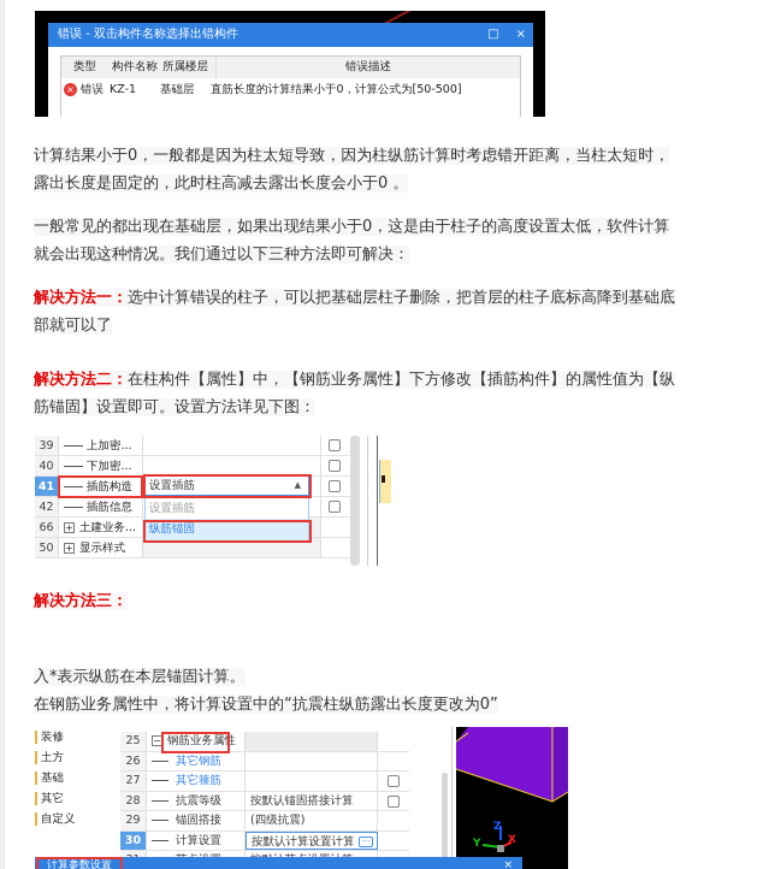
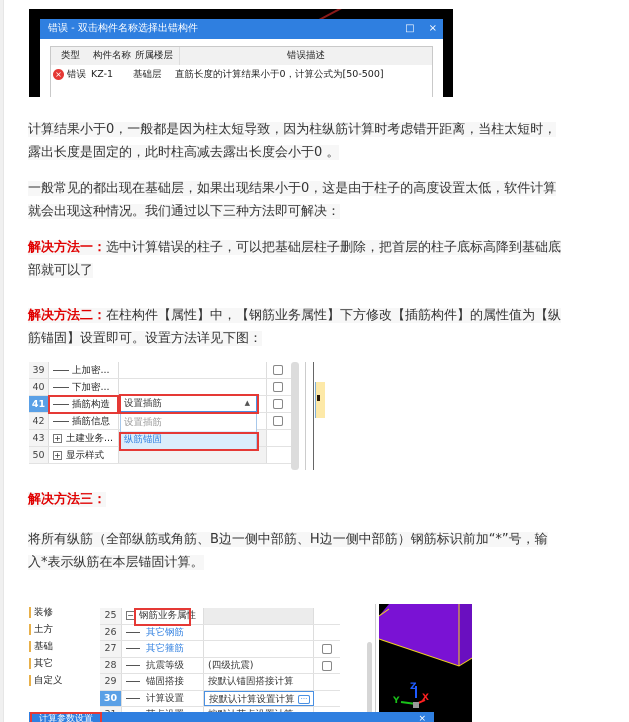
  错误 - 双击构件名称选择出错构件
  □
  ×
  类型
  构件名称
  所属楼层
  错误描述
  ×
  错误
  KZ-1
  基础层
  直筋长度的计算结果小于0，计算公式为[50-500]
  计算结果小于0，一般都是因为柱太短导致，因为柱纵筋计算时考虑错开距离，当柱太短时，
  露出长度是固定的，此时柱高减去露出长度会小于0 。
  一般常见的都出现在基础层，如果出现结果小于0，这是由于柱子的高度设置太低，软件计算
  就会出现这种情况。我们通过以下三种方法即可解决：
  解决方法一：选中计算错误的柱子，可以把基础层柱子删除，把首层的柱子底标高降到基础底
  部就可以了
  解决方法二：在柱构件【属性】中，【钢筋业务属性】下方修改【插筋构件】的属性值为【纵
  筋锚固】设置即可。设置方法详见下图：
  39
  上加密...
  40
  下加密...
  41
  插筋构造
  42
  插筋信息
- 66
+ 43
  + 土建业务...
  50
  + 显示样式
  设置插筋
  ▲
  设置插筋
  纵筋锚固
  解决方法三：
+ 将所有纵筋（全部纵筋或角筋、B边一侧中部筋、H边一侧中部筋）钢筋标识前加“*”号，输
  入*表示纵筋在本层锚固计算。
- 在钢筋业务属性中，将计算设置中的“抗震柱纵筋露出长度更改为0”
  装修
  土方
  基础
  其它
  自定义
  25
  − 钢筋业务属性
  26
  其它钢筋
  27
  其它箍筋
  28
  抗震等级
- 按默认锚固搭接计算
+ (四级抗震)
  29
  锚固搭接
- (四级抗震)
+ 按默认锚固搭接计算
  30
  计算设置
  按默认计算设置计算
  ···
  Z
  Y
  X
  计算参数设置
  ×
